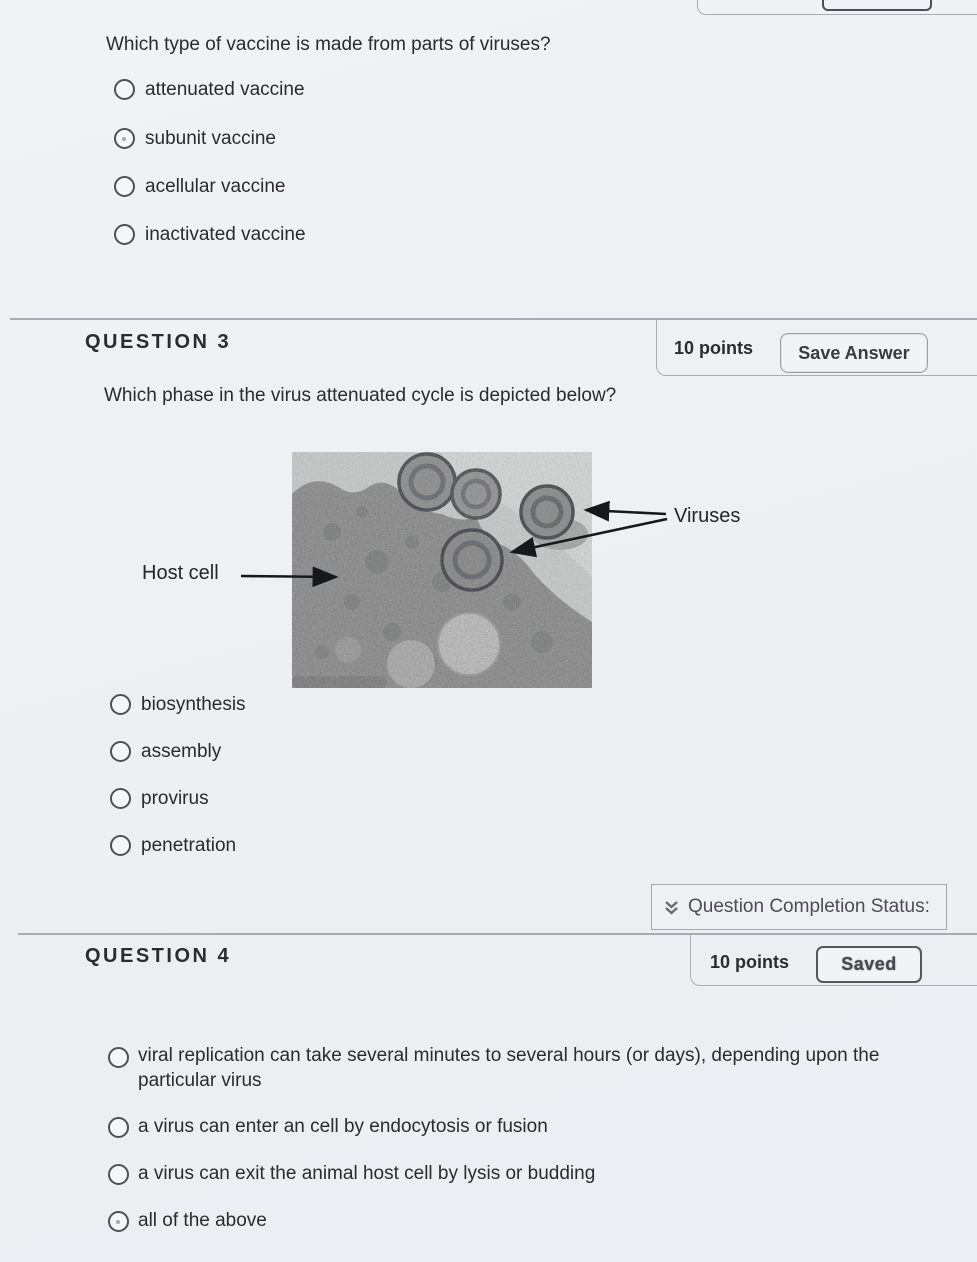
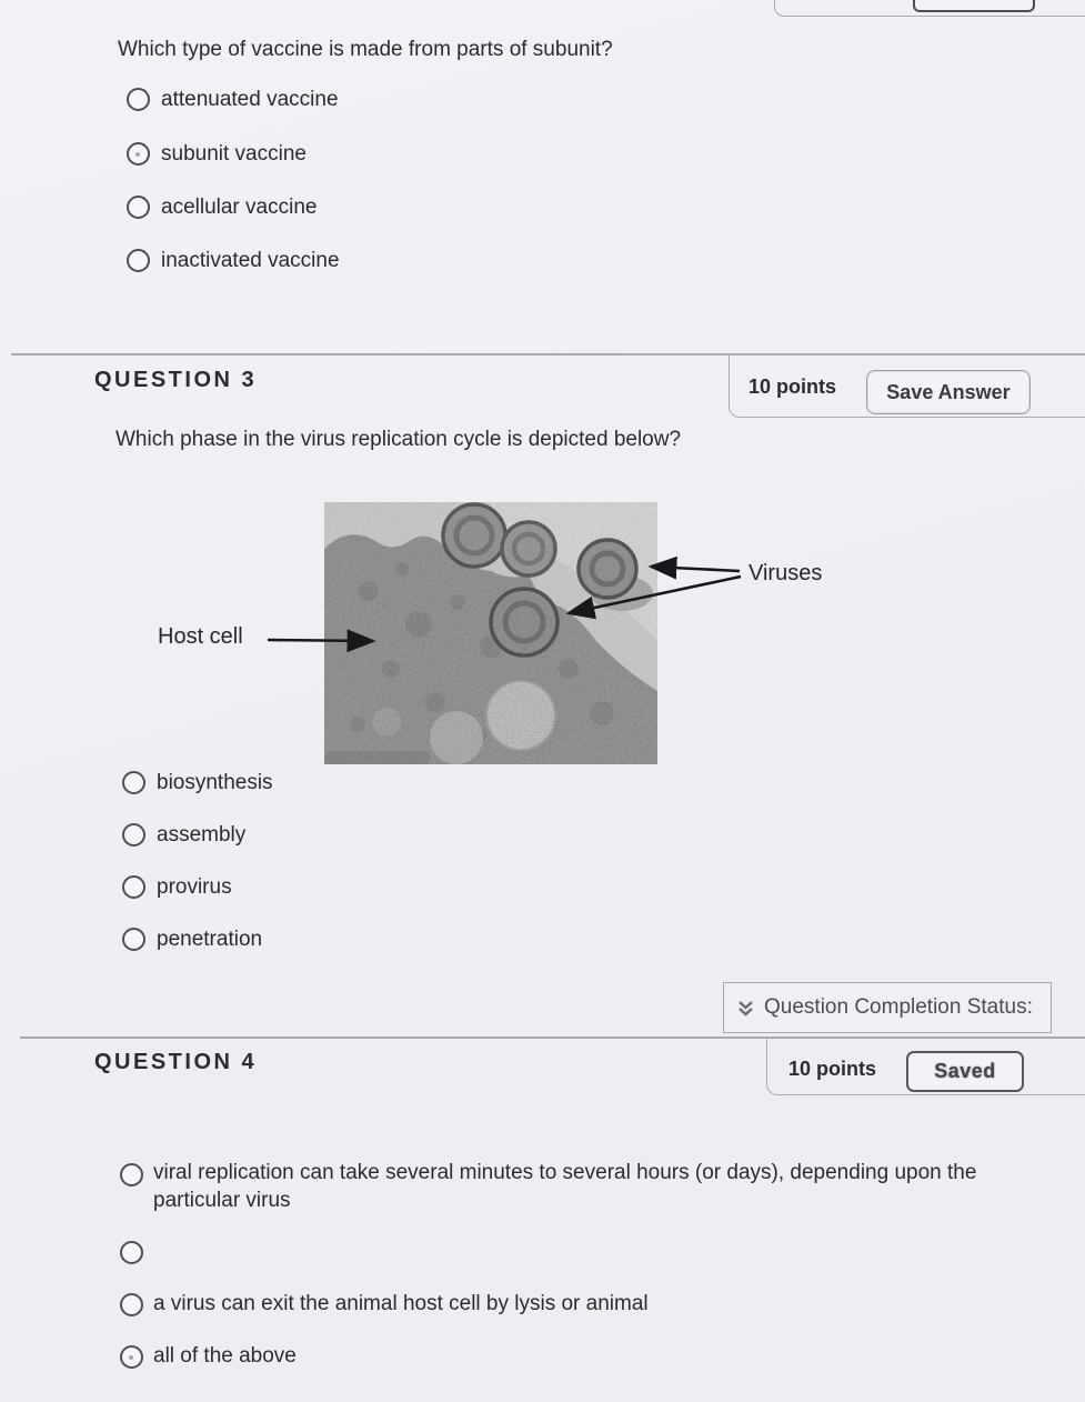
- Which type of vaccine is made from parts of viruses?
+ Which type of vaccine is made from parts of subunit?
  attenuated vaccine
  subunit vaccine
  acellular vaccine
  inactivated vaccine
  QUESTION 3
  10 points
  Save Answer
- Which phase in the virus attenuated cycle is depicted below?
+ Which phase in the virus replication cycle is depicted below?
  Host cell
  Viruses
  biosynthesis
  assembly
  provirus
  penetration
  Question Completion Status:
  QUESTION 4
  10 points
  Saved
  viral replication can take several minutes to several hours (or days), depending upon the particular virus
- a virus can enter an cell by endocytosis or fusion
- a virus can exit the animal host cell by lysis or budding
+ a virus can exit the animal host cell by lysis or animal
  all of the above
